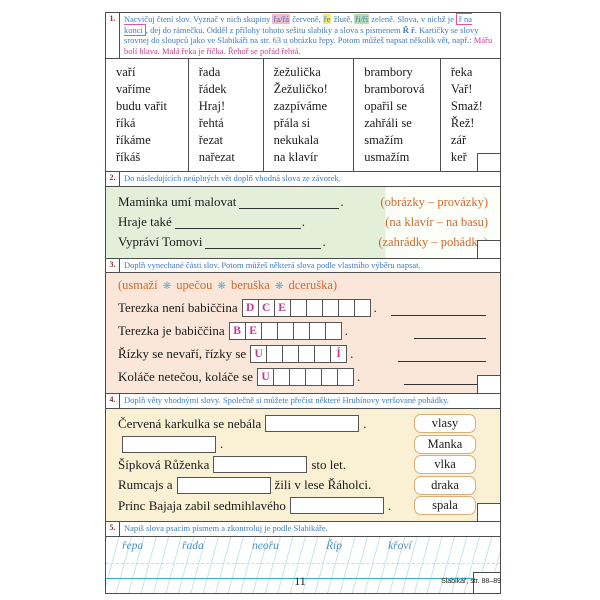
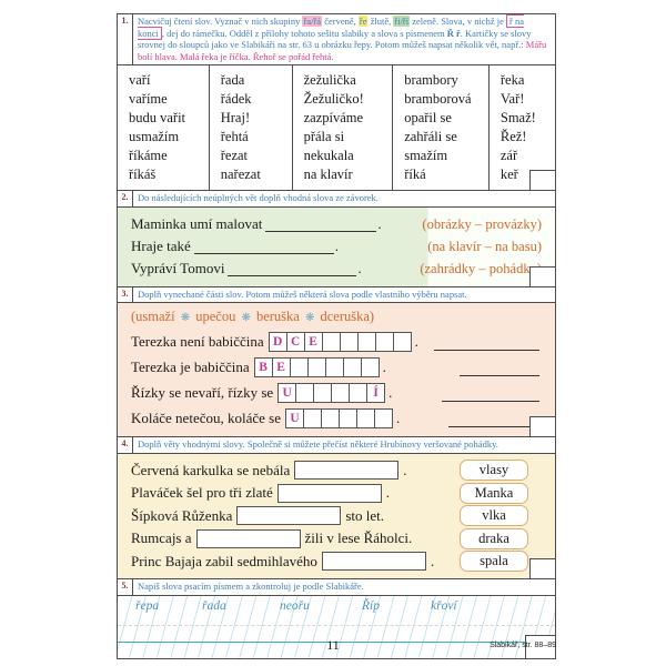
  1.
  Nacvičuj čtení slov. Vyznač v nich skupiny řa/řá červeně, ře žlutě, ři/ří zeleně. Slova, v nichž je ř na konci , dej do rámečku. Odděl z přílohy tohoto sešitu slabiky a slova s písmenem Ř ř. Kartičky se slovy srovnej do sloupců jako ve Slabikáři na str. 63 u obrázku řepy. Potom můžeš napsat několik vět, např.: Mářu bolí hlava. Malá řeka je říčka. Řehoř se pořád řehtá.
  vaří
  vaříme
  budu vařit
- říká
+ usmažím
  říkáme
  říkáš
  řada
  řádek
  Hraj!
  řehtá
  řezat
  nařezat
  žežulička
  Žežuličko!
  zazpíváme
  přála si
  nekukala
  na klavír
  brambory
  bramborová
  opařil se
  zahřáli se
  smažím
- usmažím
+ říká
  řeka
  Vař!
  Smaž!
  Řež!
  zář
  keř
  2.
  Do následujících neúplných vět doplň vhodná slova ze závorek.
  Maminka umí malovat
  .
  (obrázky – provázky)
  Hraje také
  .
  (na klavír – na basu)
  Vypráví Tomovi
  .
  (zahrádky – pohádk
  3.
  Doplň vynechané části slov. Potom můžeš některá slova podle vlastního výběru napsat.
  (usmaží ❋ upečou ❋ beruška ❋ dceruška)
  Terezka není babiččina
  D
  C
  E
  .
  Terezka je babiččina
  B
  E
  .
  Řízky se nevaří, řízky se
  U
  Í
  .
  Koláče netečou, koláče se
  U
  .
  4.
  Doplň věty vhodnými slovy. Společně si můžete přečíst některé Hrubínovy veršované pohádky.
  Červená karkulka se nebála
  .
  vlasy
+ Plaváček šel pro tři zlaté
  .
  Manka
  Šípková Růženka
  sto let.
  vlka
  Rumcajs a
  žili v lese Řáholci.
  draka
  Princ Bajaja zabil sedmihlavého
  .
  spala
  5.
  Napiš slova psacím písmem a zkontroluj je podle Slabikáře.
  řepa
  řada
  neořu
  Říp
  křoví
  11
